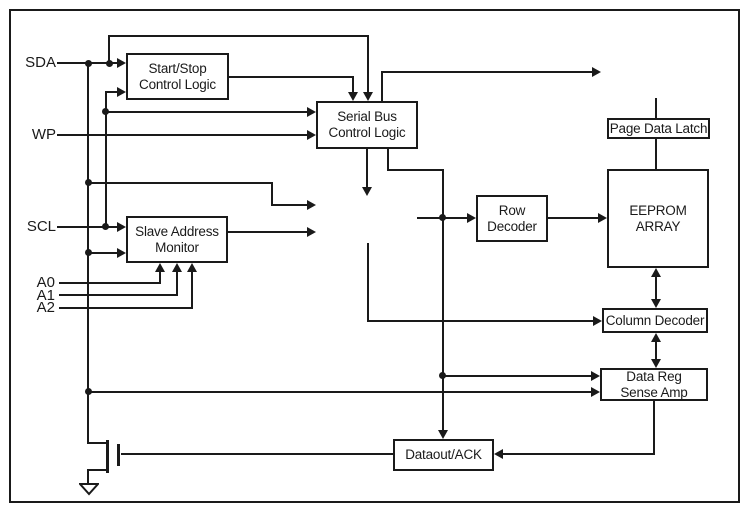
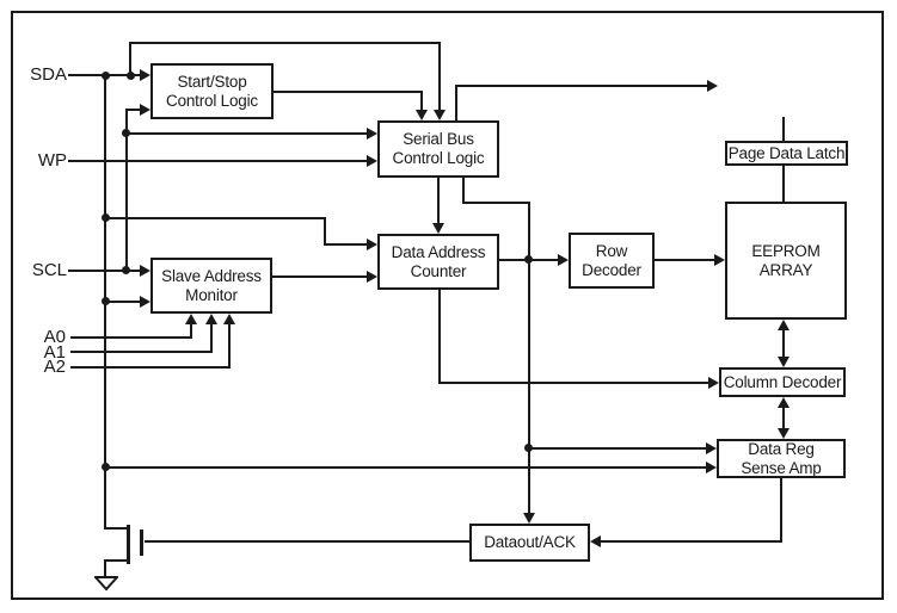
  SDA
  WP
  SCL
  A0
  A1
  A2
  Start/Stop
  Control Logic
  Serial Bus
  Control Logic
  Slave Address
  Monitor
+ Data Address
+ Counter
  Row
  Decoder
  Page Data Latch
  EEPROM
  ARRAY
  Column Decoder
  Data Reg
  Sense Amp
  Dataout/ACK
